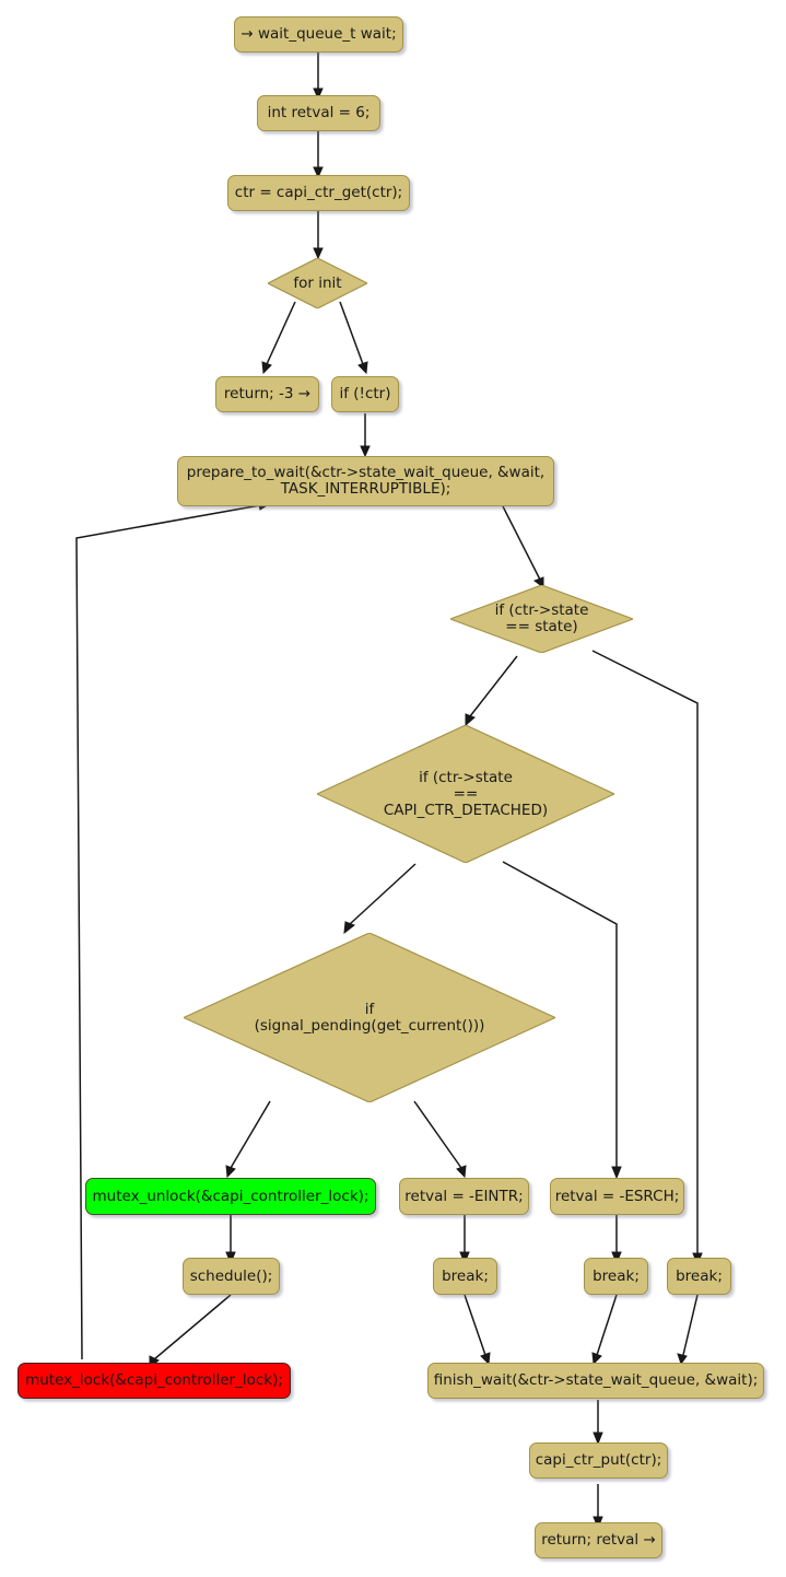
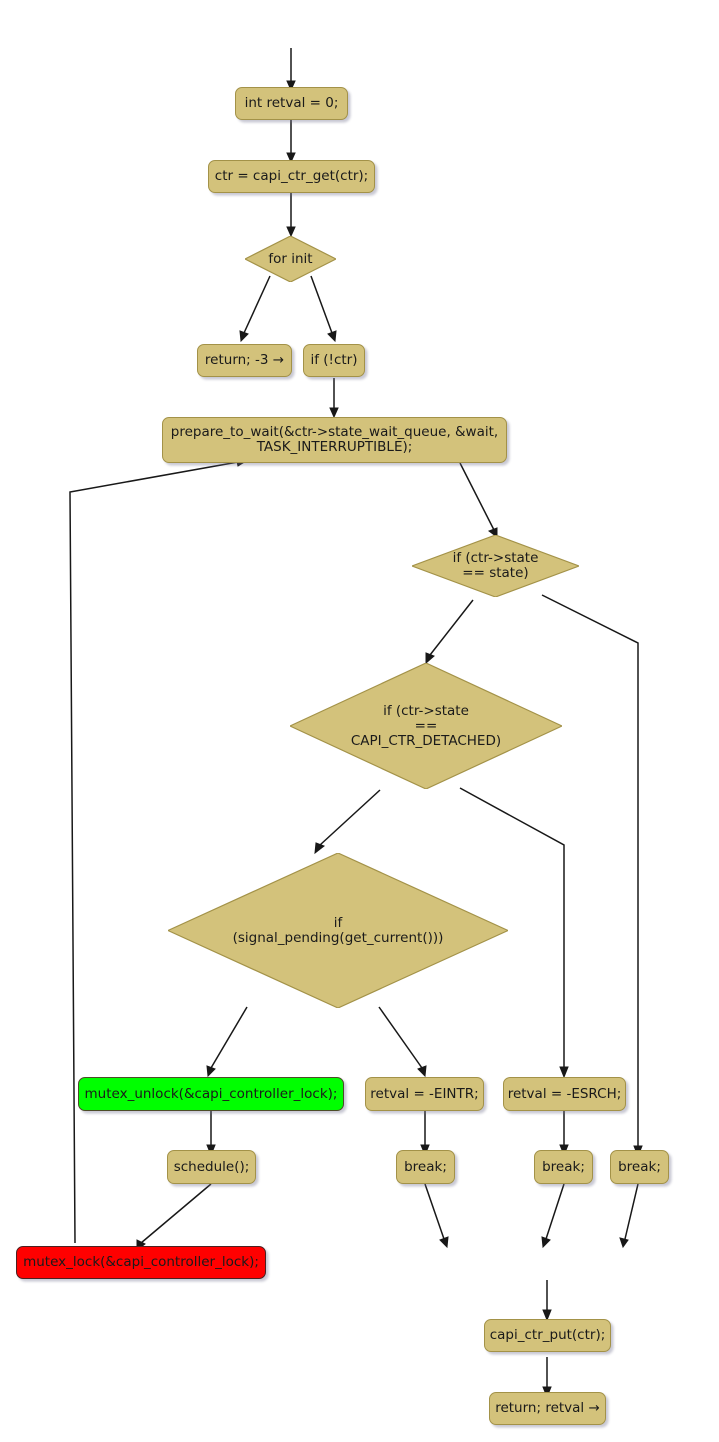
- → wait_queue_t wait;
- int retval = 6;
+ int retval = 0;
  ctr = capi_ctr_get(ctr);
  for init
  return; -3 →
  if (!ctr)
  prepare_to_wait(&ctr->state_wait_queue, &wait,
  TASK_INTERRUPTIBLE);
  if (ctr->state
  == state)
  if (ctr->state
  ==
  CAPI_CTR_DETACHED)
  if
  (signal_pending(get_current()))
  mutex_unlock(&capi_controller_lock);
  retval = -EINTR;
  retval = -ESRCH;
  schedule();
  break;
  break;
  break;
  mutex_lock(&capi_controller_lock);
- finish_wait(&ctr->state_wait_queue, &wait);
  capi_ctr_put(ctr);
  return; retval →
